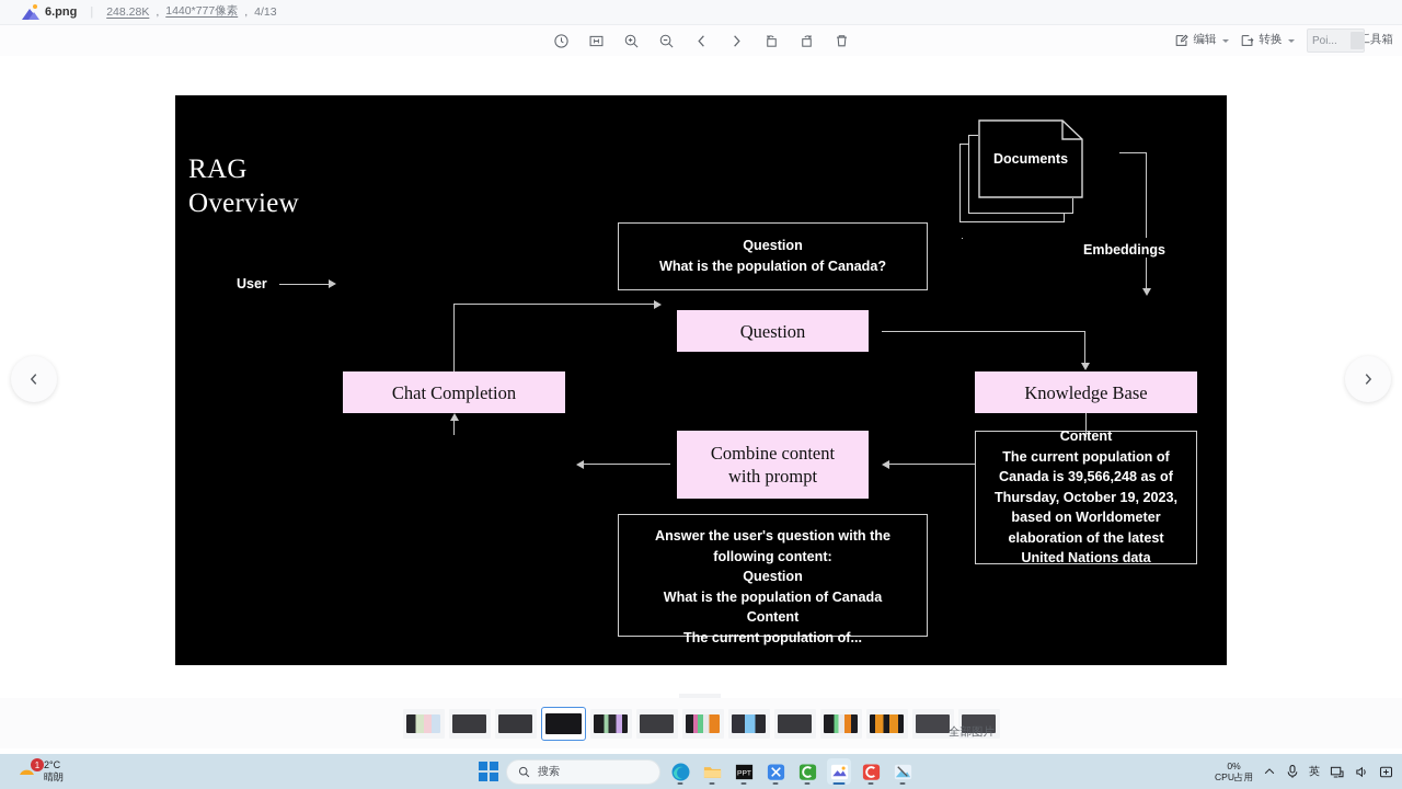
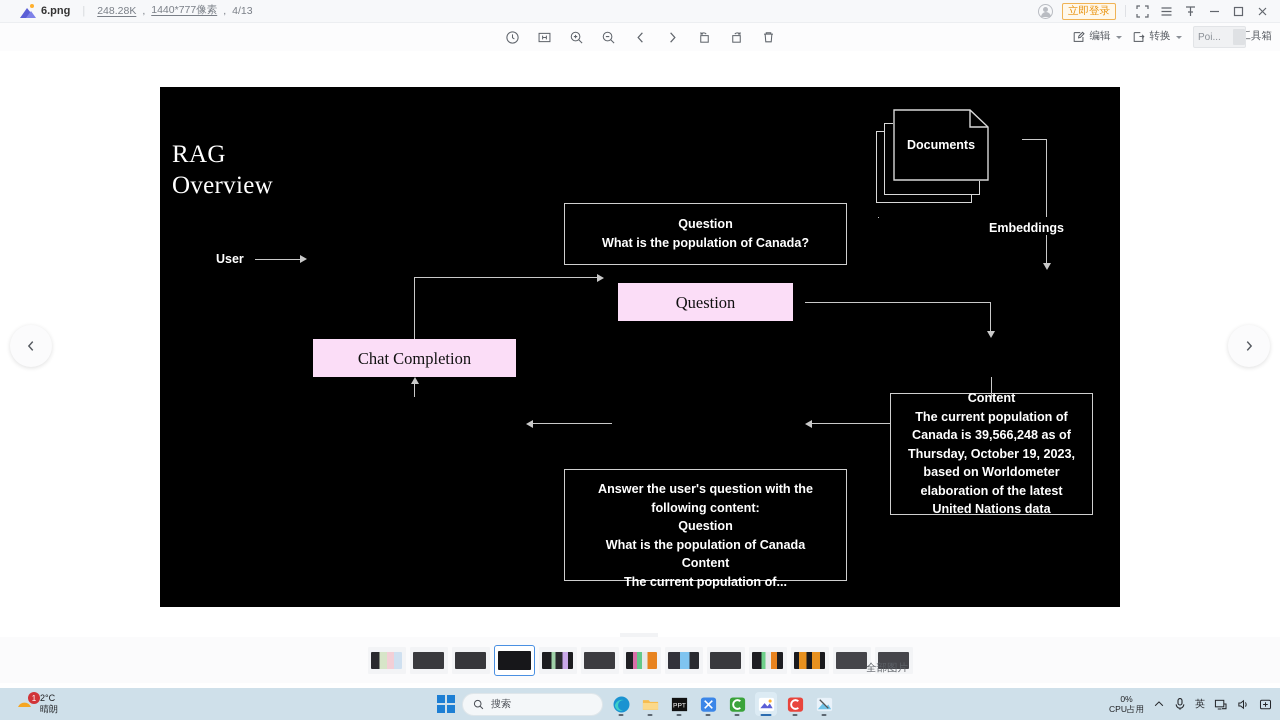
  6.png
  248.28K
  ,
  1440*777像素
  ,
  4/13
+ 立即登录
  编辑
  转换
  Poi...
  RAG
  Overview
  Documents
  Embeddings
  User
  Question
  What is the population of Canada?
  Question
  Chat Completion
- Knowledge Base
- Combine content
- with prompt
  Content
  The current population of Canada is 39,566,248 as of Thursday, October 19, 2023, based on Worldometer elaboration of the latest United Nations data
  Answer the user's question with the following content:
  Question
  What is the population of Canada
  Content
  The current population of...
  全部图片
  1
  2°C
  晴朗
  搜索
  0%
  CPU占用
  英
